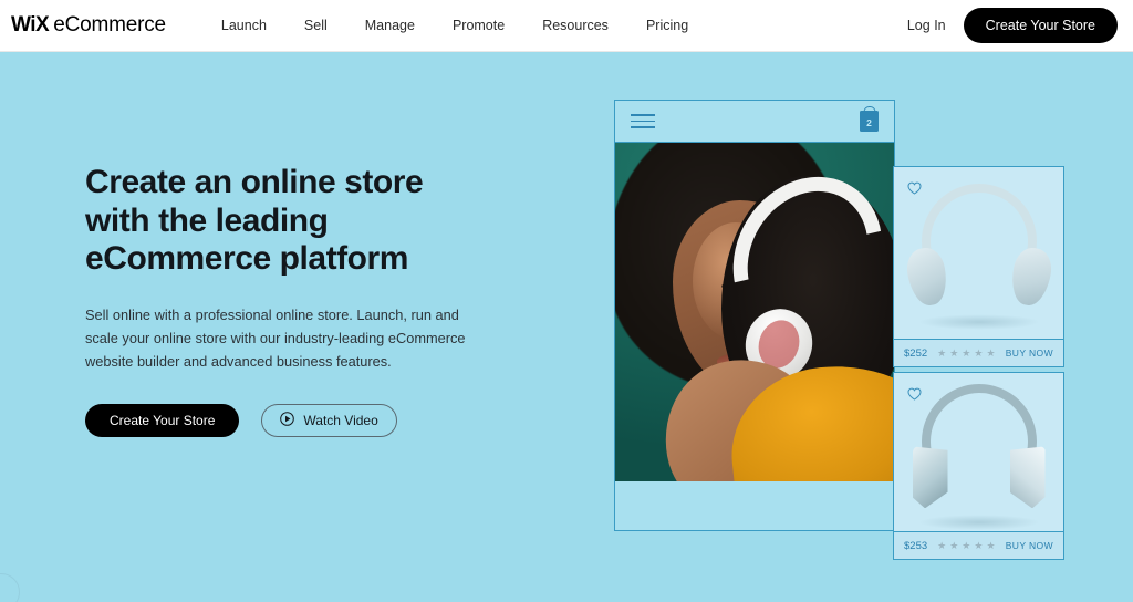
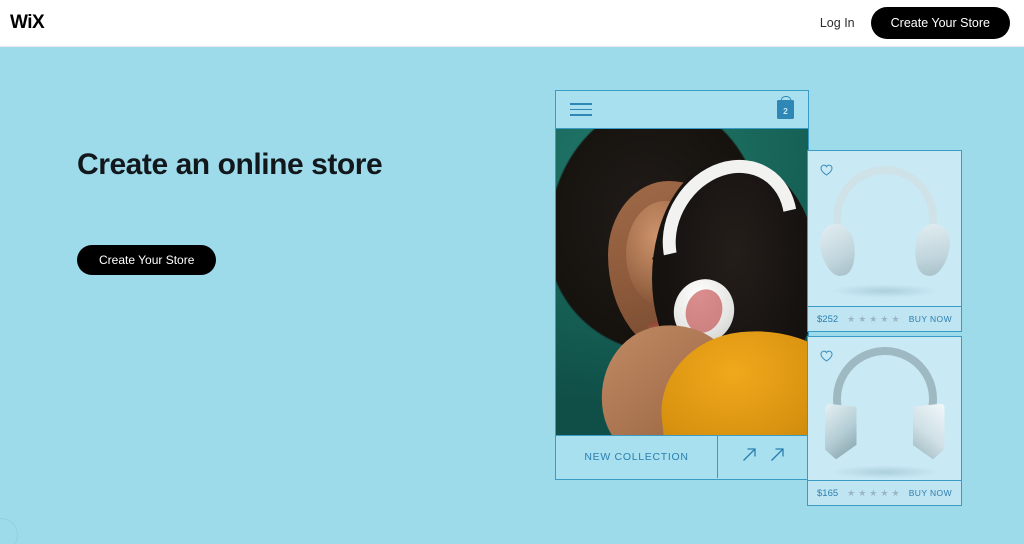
  WiX
- eCommerce
- Launch
- Sell
- Manage
- Promote
- Resources
- Pricing
  Log In
  Create Your Store
  Create an online store
- with the leading
- eCommerce platform
- Sell online with a professional online store. Launch, run and scale your online store with our industry-leading eCommerce website builder and advanced business features.
  Create Your Store
- Watch Video
  2
+ NEW COLLECTION
  $252
  ★
  ★
  ★
  ★
  ★
  BUY NOW
- $253
+ $165
  ★
  ★
  ★
  ★
  ★
  BUY NOW
